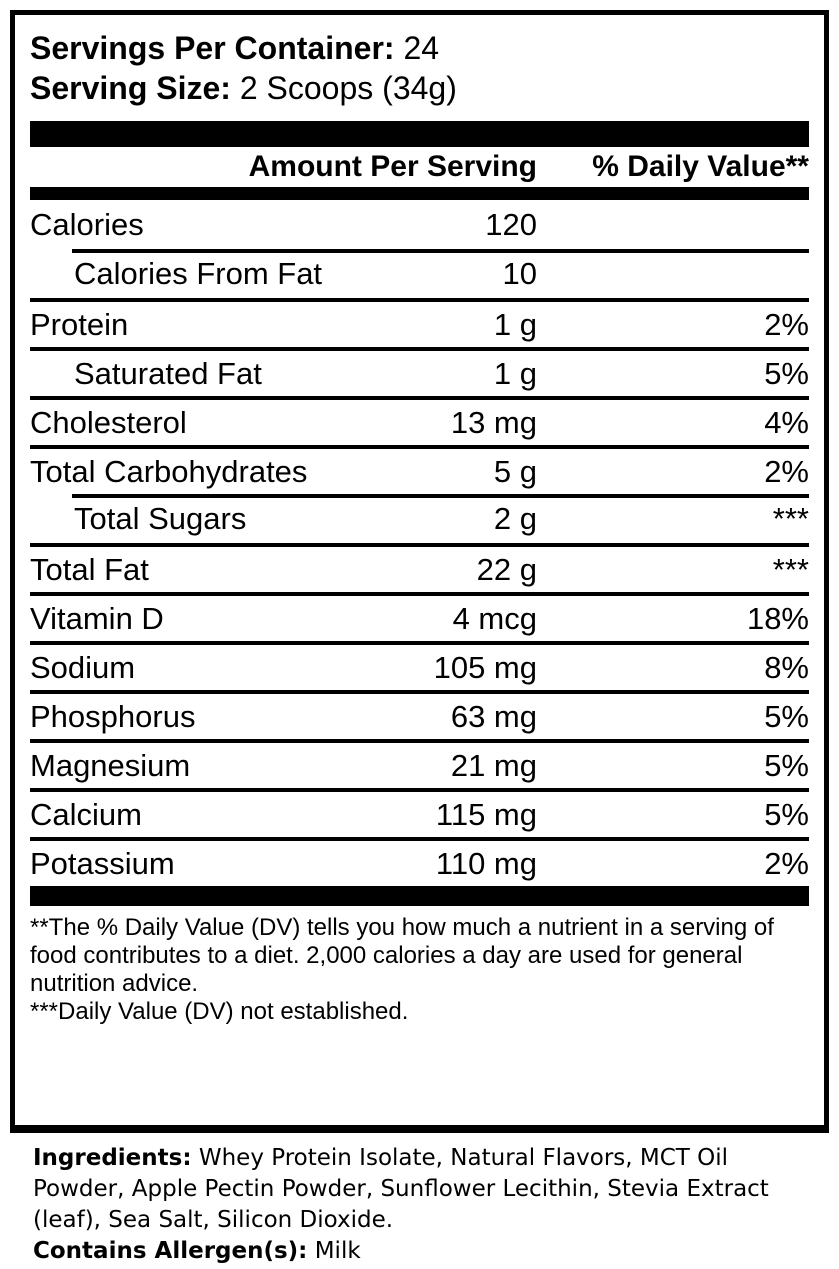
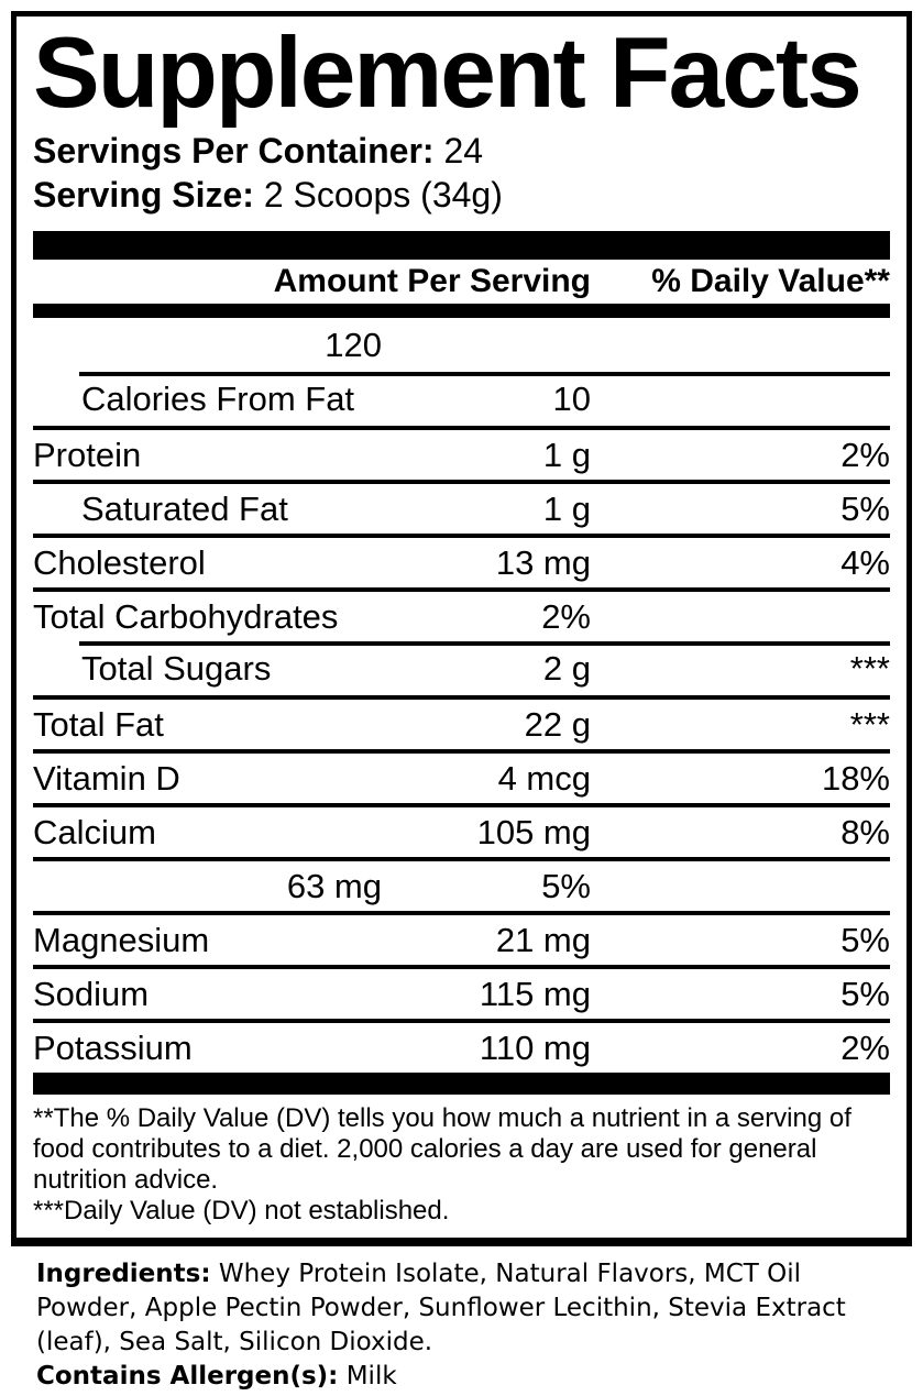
+ Supplement Facts
  Servings Per Container: 24
  Serving Size: 2 Scoops (34g)
  Amount Per Serving
  % Daily Value**
- Calories
  120
  Calories From Fat
  10
  Protein
  1 g
  2%
  Saturated Fat
  1 g
  5%
  Cholesterol
  13 mg
  4%
  Total Carbohydrates
- 5 g
  2%
  Total Sugars
  2 g
  ***
  Total Fat
  22 g
  ***
  Vitamin D
  4 mcg
  18%
- Sodium
+ Calcium
  105 mg
  8%
- Phosphorus
  63 mg
  5%
  Magnesium
  21 mg
  5%
- Calcium
+ Sodium
  115 mg
  5%
  Potassium
  110 mg
  2%
  **The % Daily Value (DV) tells you how much a nutrient in a serving of food contributes to a diet. 2,000 calories a day are used for general nutrition advice.
  ***Daily Value (DV) not established.
  Ingredients: Whey Protein Isolate, Natural Flavors, MCT Oil Powder, Apple Pectin Powder, Sunflower Lecithin, Stevia Extract (leaf), Sea Salt, Silicon Dioxide.
  Contains Allergen(s): Milk
